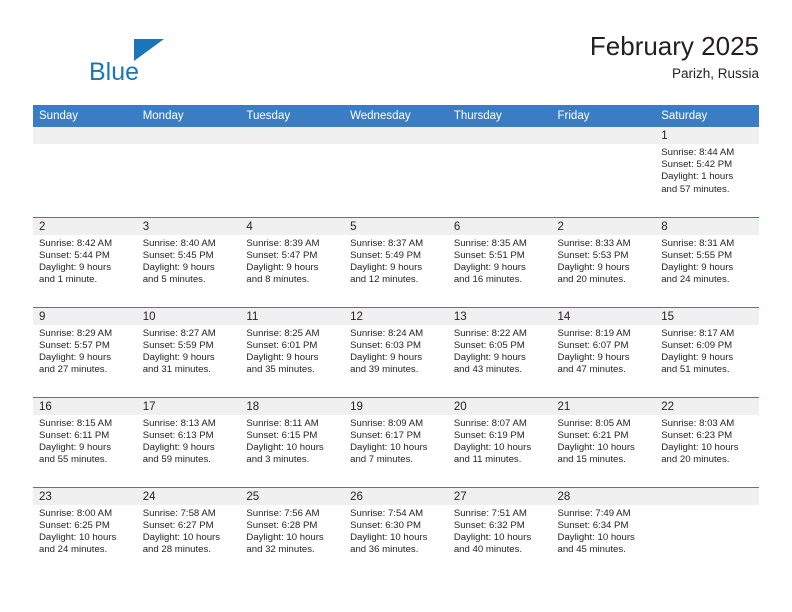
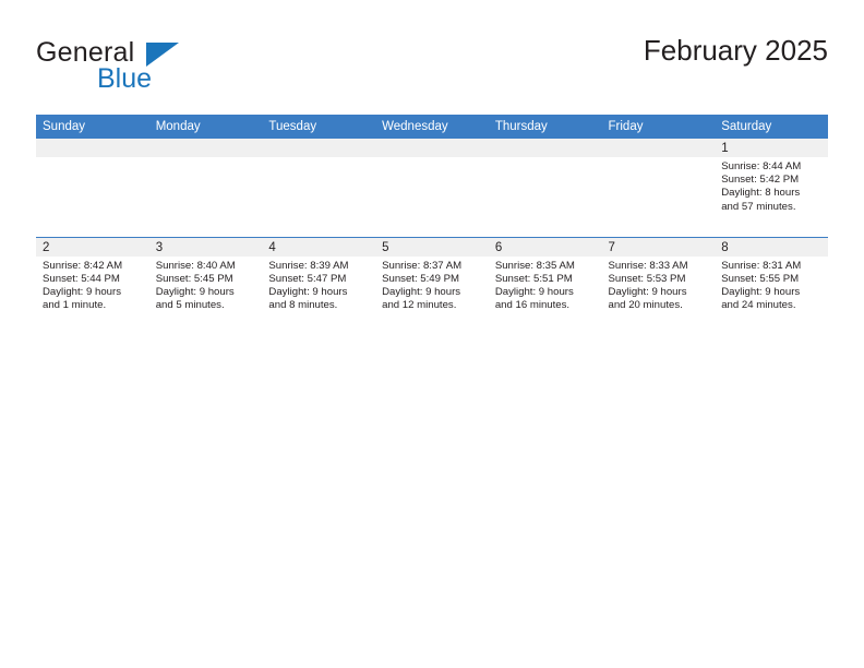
+ General
  Blue
  February 2025
- Parizh, Russia
  Sunday	Monday	Tuesday	Wednesday	Thursday	Friday	Saturday
- 						1Sunrise: 8:44 AMSunset: 5:42 PMDaylight: 1 hoursand 57 minutes.
+ 						1Sunrise: 8:44 AMSunset: 5:42 PMDaylight: 8 hoursand 57 minutes.
- 2Sunrise: 8:42 AMSunset: 5:44 PMDaylight: 9 hoursand 1 minute.	3Sunrise: 8:40 AMSunset: 5:45 PMDaylight: 9 hoursand 5 minutes.	4Sunrise: 8:39 AMSunset: 5:47 PMDaylight: 9 hoursand 8 minutes.	5Sunrise: 8:37 AMSunset: 5:49 PMDaylight: 9 hoursand 12 minutes.	6Sunrise: 8:35 AMSunset: 5:51 PMDaylight: 9 hoursand 16 minutes.	2Sunrise: 8:33 AMSunset: 5:53 PMDaylight: 9 hoursand 20 minutes.	8Sunrise: 8:31 AMSunset: 5:55 PMDaylight: 9 hoursand 24 minutes.
+ 2Sunrise: 8:42 AMSunset: 5:44 PMDaylight: 9 hoursand 1 minute.	3Sunrise: 8:40 AMSunset: 5:45 PMDaylight: 9 hoursand 5 minutes.	4Sunrise: 8:39 AMSunset: 5:47 PMDaylight: 9 hoursand 8 minutes.	5Sunrise: 8:37 AMSunset: 5:49 PMDaylight: 9 hoursand 12 minutes.	6Sunrise: 8:35 AMSunset: 5:51 PMDaylight: 9 hoursand 16 minutes.	7Sunrise: 8:33 AMSunset: 5:53 PMDaylight: 9 hoursand 20 minutes.	8Sunrise: 8:31 AMSunset: 5:55 PMDaylight: 9 hoursand 24 minutes.
- 9Sunrise: 8:29 AMSunset: 5:57 PMDaylight: 9 hoursand 27 minutes.	10Sunrise: 8:27 AMSunset: 5:59 PMDaylight: 9 hoursand 31 minutes.	11Sunrise: 8:25 AMSunset: 6:01 PMDaylight: 9 hoursand 35 minutes.	12Sunrise: 8:24 AMSunset: 6:03 PMDaylight: 9 hoursand 39 minutes.	13Sunrise: 8:22 AMSunset: 6:05 PMDaylight: 9 hoursand 43 minutes.	14Sunrise: 8:19 AMSunset: 6:07 PMDaylight: 9 hoursand 47 minutes.	15Sunrise: 8:17 AMSunset: 6:09 PMDaylight: 9 hoursand 51 minutes.
- 16Sunrise: 8:15 AMSunset: 6:11 PMDaylight: 9 hoursand 55 minutes.	17Sunrise: 8:13 AMSunset: 6:13 PMDaylight: 9 hoursand 59 minutes.	18Sunrise: 8:11 AMSunset: 6:15 PMDaylight: 10 hoursand 3 minutes.	19Sunrise: 8:09 AMSunset: 6:17 PMDaylight: 10 hoursand 7 minutes.	20Sunrise: 8:07 AMSunset: 6:19 PMDaylight: 10 hoursand 11 minutes.	21Sunrise: 8:05 AMSunset: 6:21 PMDaylight: 10 hoursand 15 minutes.	22Sunrise: 8:03 AMSunset: 6:23 PMDaylight: 10 hoursand 20 minutes.
- 23Sunrise: 8:00 AMSunset: 6:25 PMDaylight: 10 hoursand 24 minutes.	24Sunrise: 7:58 AMSunset: 6:27 PMDaylight: 10 hoursand 28 minutes.	25Sunrise: 7:56 AMSunset: 6:28 PMDaylight: 10 hoursand 32 minutes.	26Sunrise: 7:54 AMSunset: 6:30 PMDaylight: 10 hoursand 36 minutes.	27Sunrise: 7:51 AMSunset: 6:32 PMDaylight: 10 hoursand 40 minutes.	28Sunrise: 7:49 AMSunset: 6:34 PMDaylight: 10 hoursand 45 minutes.
